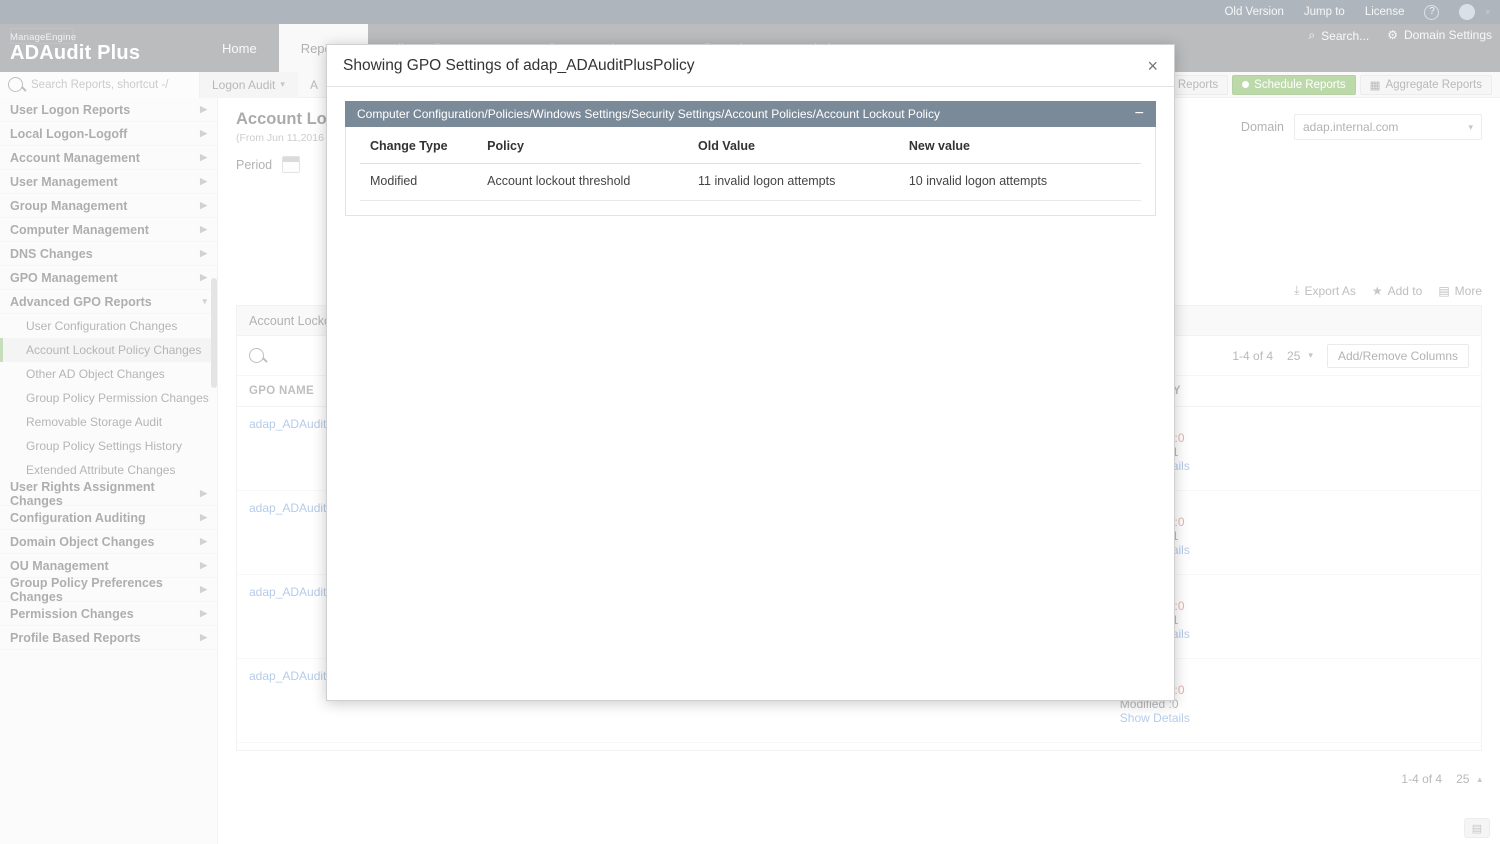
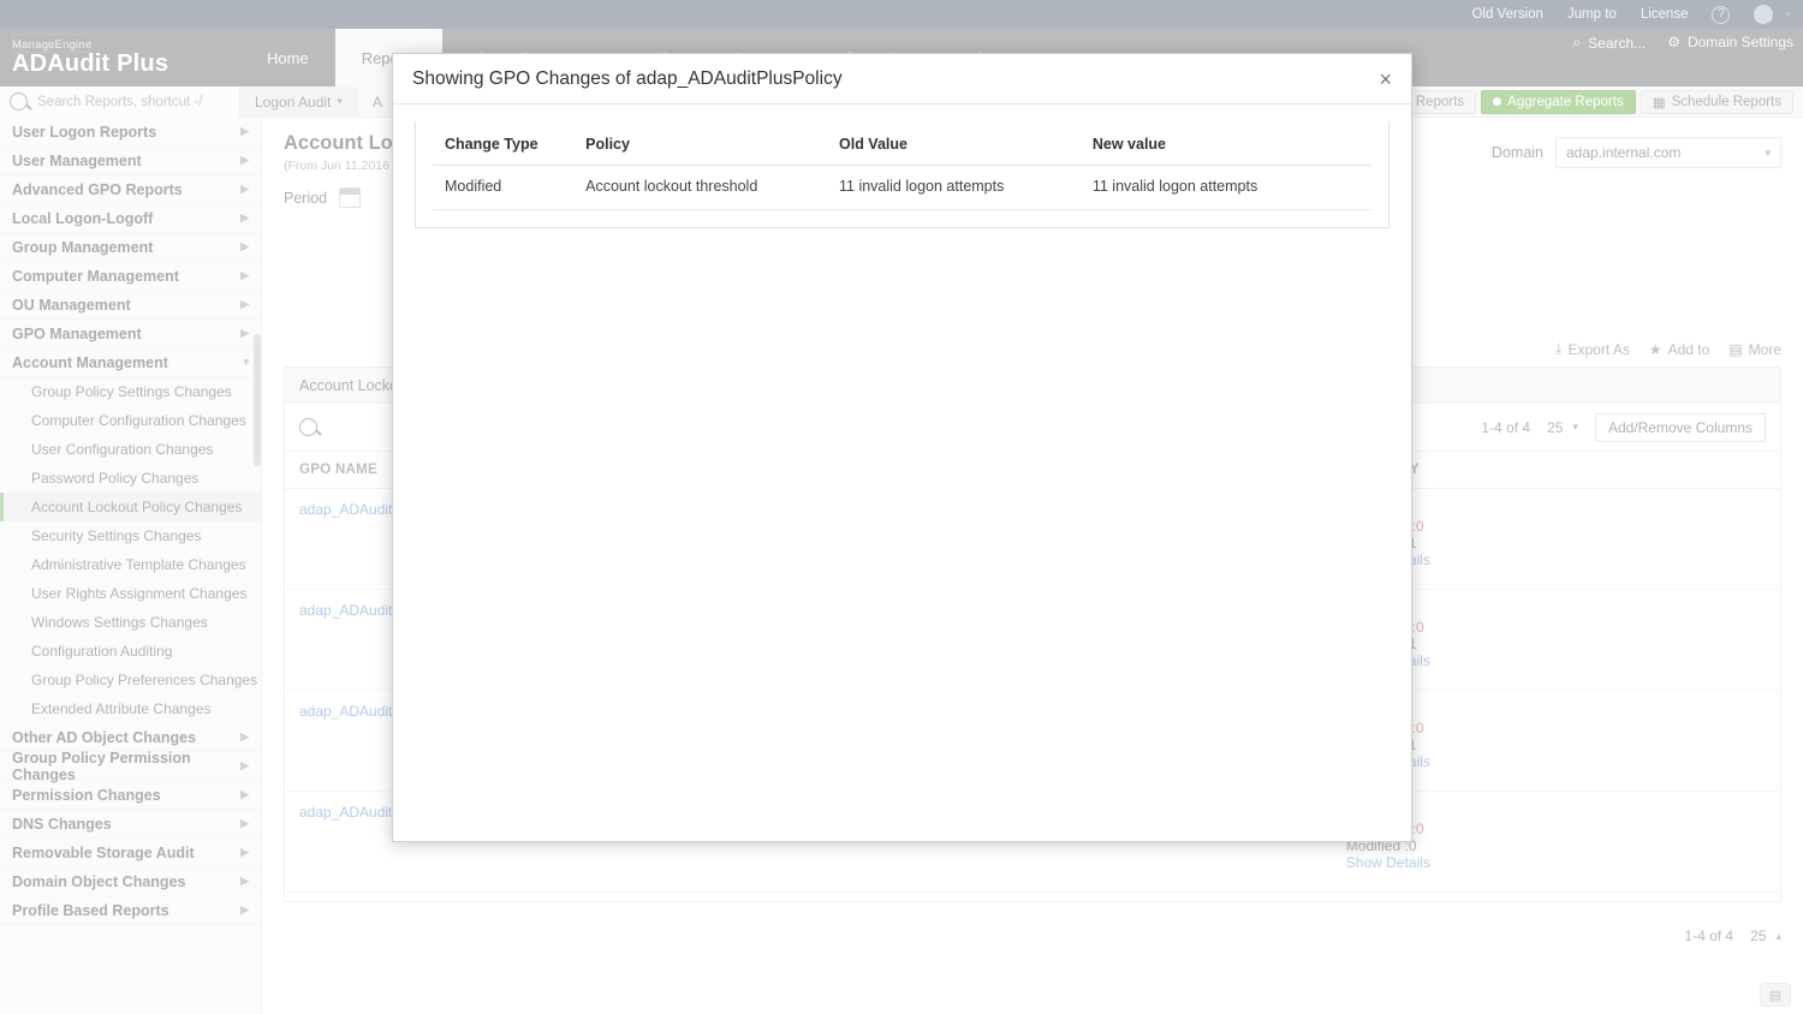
  Old Version
  Jump to
  License
  ?
  ManageEngine
  ADAudit Plus
  Home
  ⌕
  Search...
  ⚙
  Domain Settings
  Search Reports, shortcut -/
  Logon Audit
  ▾
  A
  Reports
- Schedule Reports
+ Aggregate Reports
  ▦
- Aggregate Reports
+ Schedule Reports
  User Logon Reports
  ▶
- Local Logon-Logoff
+ User Management
  ▶
- Account Management
+ Advanced GPO Reports
  ▶
- User Management
+ Local Logon-Logoff
  ▶
  Group Management
  ▶
  Computer Management
  ▶
- DNS Changes
+ OU Management
  ▶
  GPO Management
  ▶
- Advanced GPO Reports
+ Account Management
  ▾
+ Group Policy Settings Changes
+ Computer Configuration Changes
  User Configuration Changes
+ Password Policy Changes
  Account Lockout Policy Changes
+ Security Settings Changes
+ Administrative Template Changes
- Other AD Object Changes
+ User Rights Assignment Changes
+ Windows Settings Changes
- Group Policy Permission Changes
+ Configuration Auditing
- Removable Storage Audit
+ Group Policy Preferences Changes
- Group Policy Settings History
  Extended Attribute Changes
- User Rights Assignment Changes
+ Other AD Object Changes
  ▶
- Configuration Auditing
+ Group Policy Permission Changes
  ▶
- Domain Object Changes
+ Permission Changes
  ▶
- OU Management
+ DNS Changes
  ▶
- Group Policy Preferences Changes
+ Removable Storage Audit
  ▶
- Permission Changes
+ Domain Object Changes
  ▶
  Profile Based Reports
  ▶
  Period
  Domain
  adap.internal.com
  ▾
  ⤓
  Export As
  ★
  Add to
  ▤
  More
  1-4 of 4
  25
  ▾
  Add/Remove Columns
  1-4 of 4
  25
  ▴
  ▤
- Showing GPO Settings of adap_ADAuditPlusPolicy
+ Showing GPO Changes of adap_ADAuditPlusPolicy
  ×
- Computer Configuration/Policies/Windows Settings/Security Settings/Account Policies/Account Lockout Policy
- −
  Change Type	Policy	Old Value	New value
- Modified	Account lockout threshold	11 invalid logon attempts	10 invalid logon attempts
+ Modified	Account lockout threshold	11 invalid logon attempts	11 invalid logon attempts
